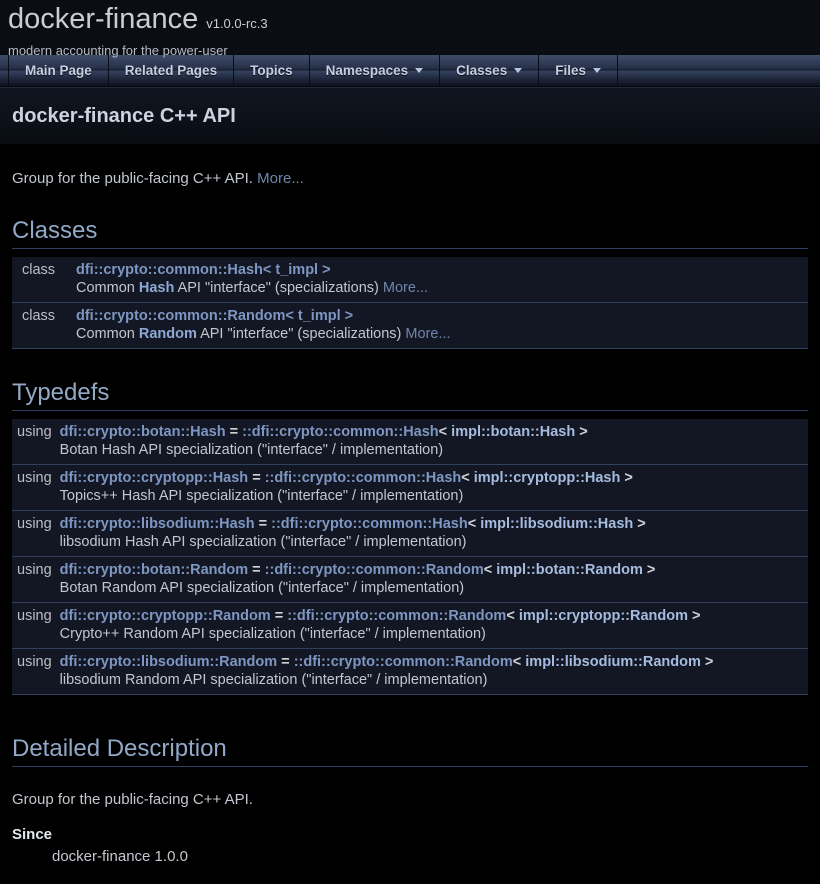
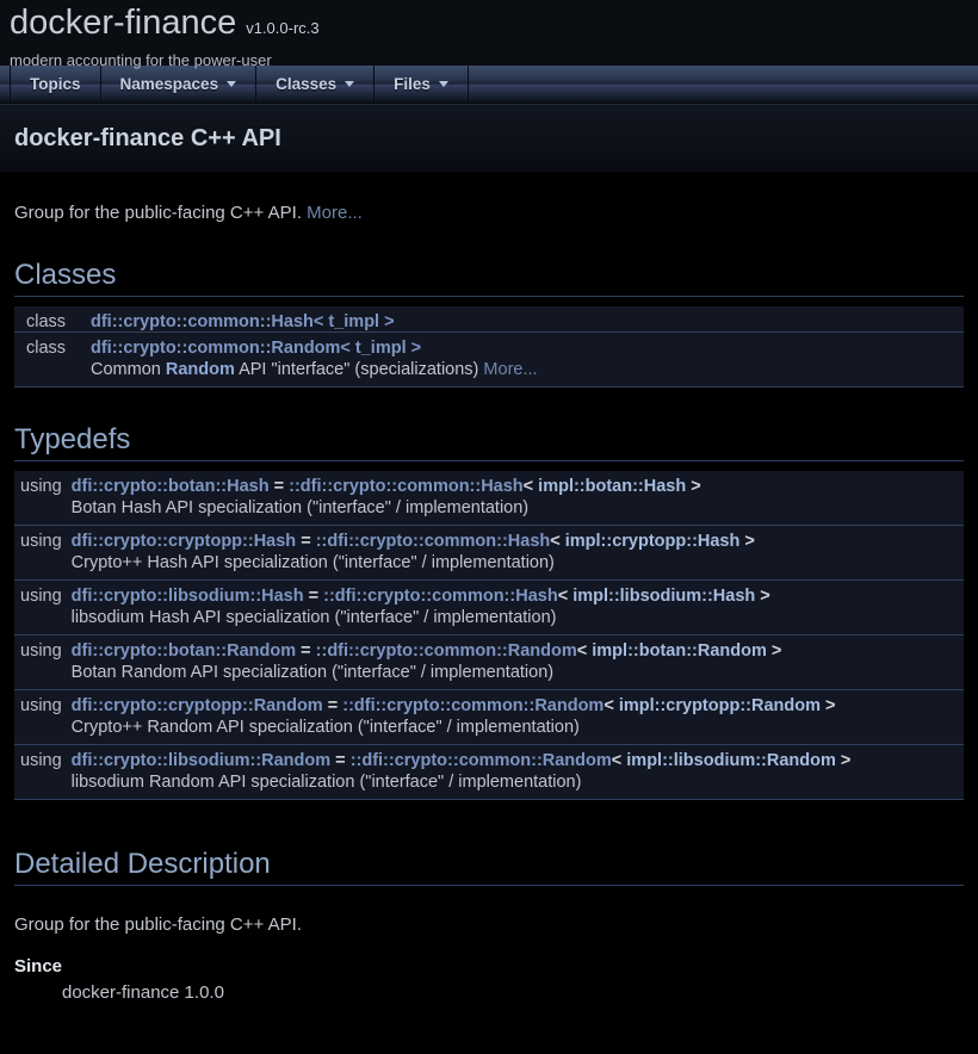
  docker-finance v1.0.0-rc.3
  modern accounting for the power-user
- Main Page
- Related Pages
  Topics
  Namespaces
  Classes
  Files
  docker-finance C++ API
  Group for the public-facing C++ API. More...
  Classes
  class	dfi::crypto::common::Hash< t_impl >
- 	Common Hash API "interface" (specializations) More...
  class	dfi::crypto::common::Random< t_impl >
  	Common Random API "interface" (specializations) More...
  Typedefs
  using	dfi::crypto::botan::Hash = ::dfi::crypto::common::Hash< impl::botan::Hash >
  	Botan Hash API specialization ("interface" / implementation)
  using	dfi::crypto::cryptopp::Hash = ::dfi::crypto::common::Hash< impl::cryptopp::Hash >
- 	Topics++ Hash API specialization ("interface" / implementation)
+ 	Crypto++ Hash API specialization ("interface" / implementation)
  using	dfi::crypto::libsodium::Hash = ::dfi::crypto::common::Hash< impl::libsodium::Hash >
  	libsodium Hash API specialization ("interface" / implementation)
  using	dfi::crypto::botan::Random = ::dfi::crypto::common::Random< impl::botan::Random >
  	Botan Random API specialization ("interface" / implementation)
  using	dfi::crypto::cryptopp::Random = ::dfi::crypto::common::Random< impl::cryptopp::Random >
  	Crypto++ Random API specialization ("interface" / implementation)
  using	dfi::crypto::libsodium::Random = ::dfi::crypto::common::Random< impl::libsodium::Random >
  	libsodium Random API specialization ("interface" / implementation)
  Detailed Description
  Group for the public-facing C++ API.
  Since
  docker-finance 1.0.0
